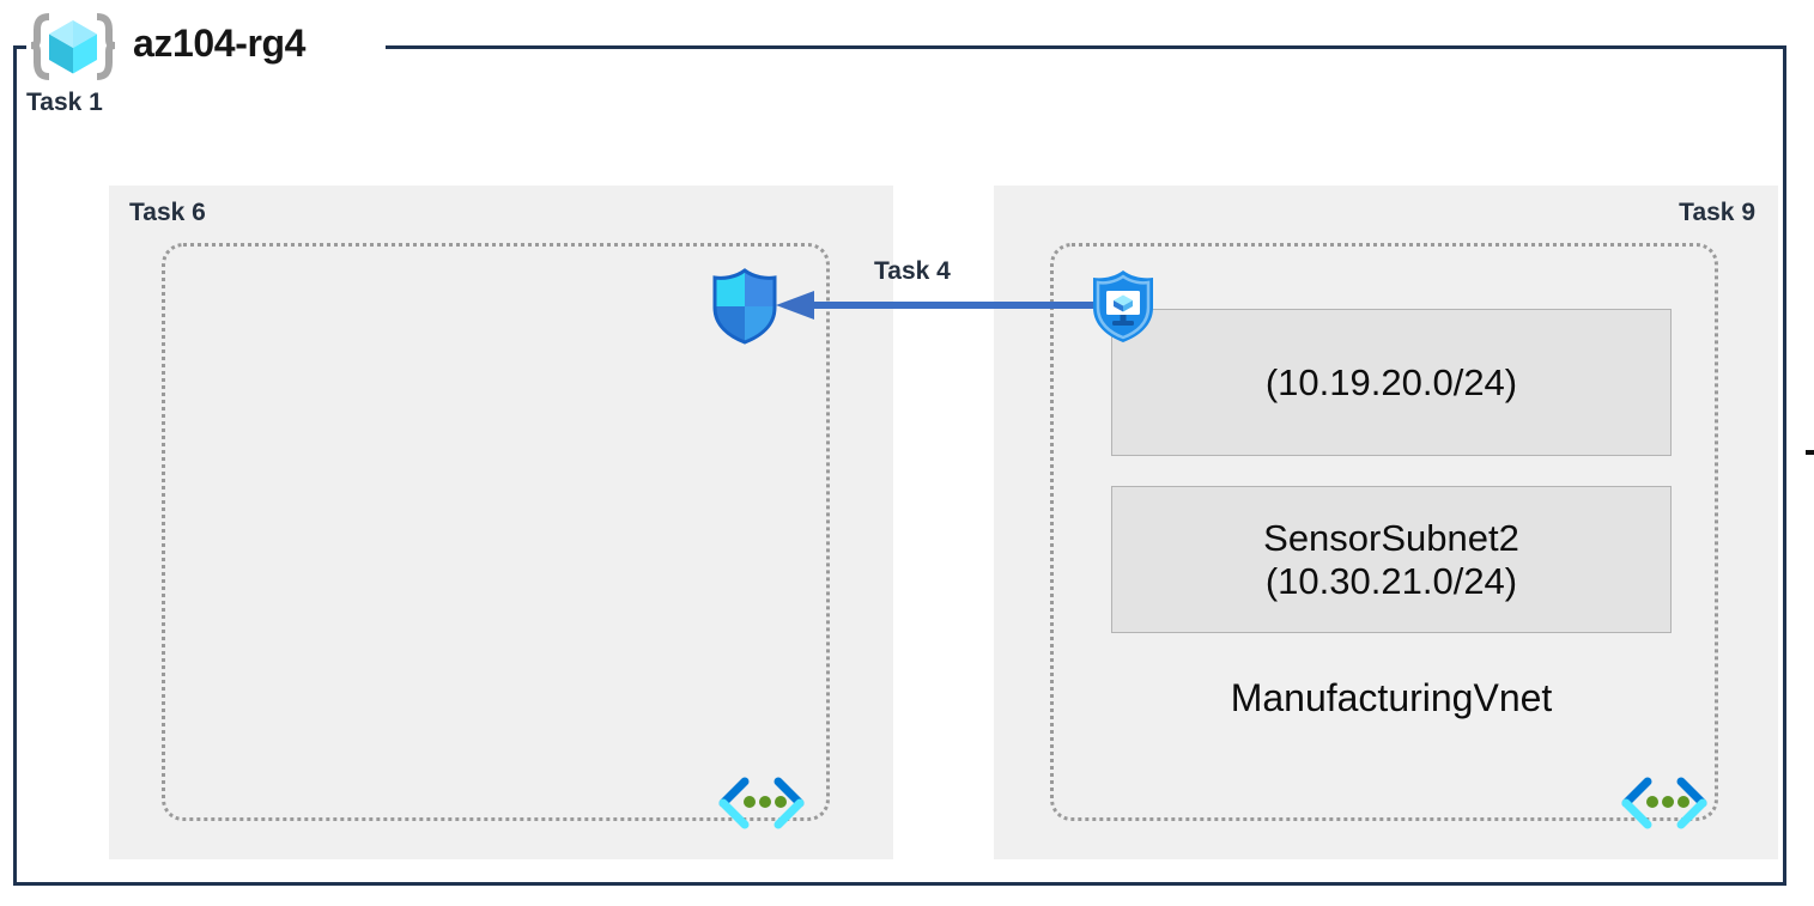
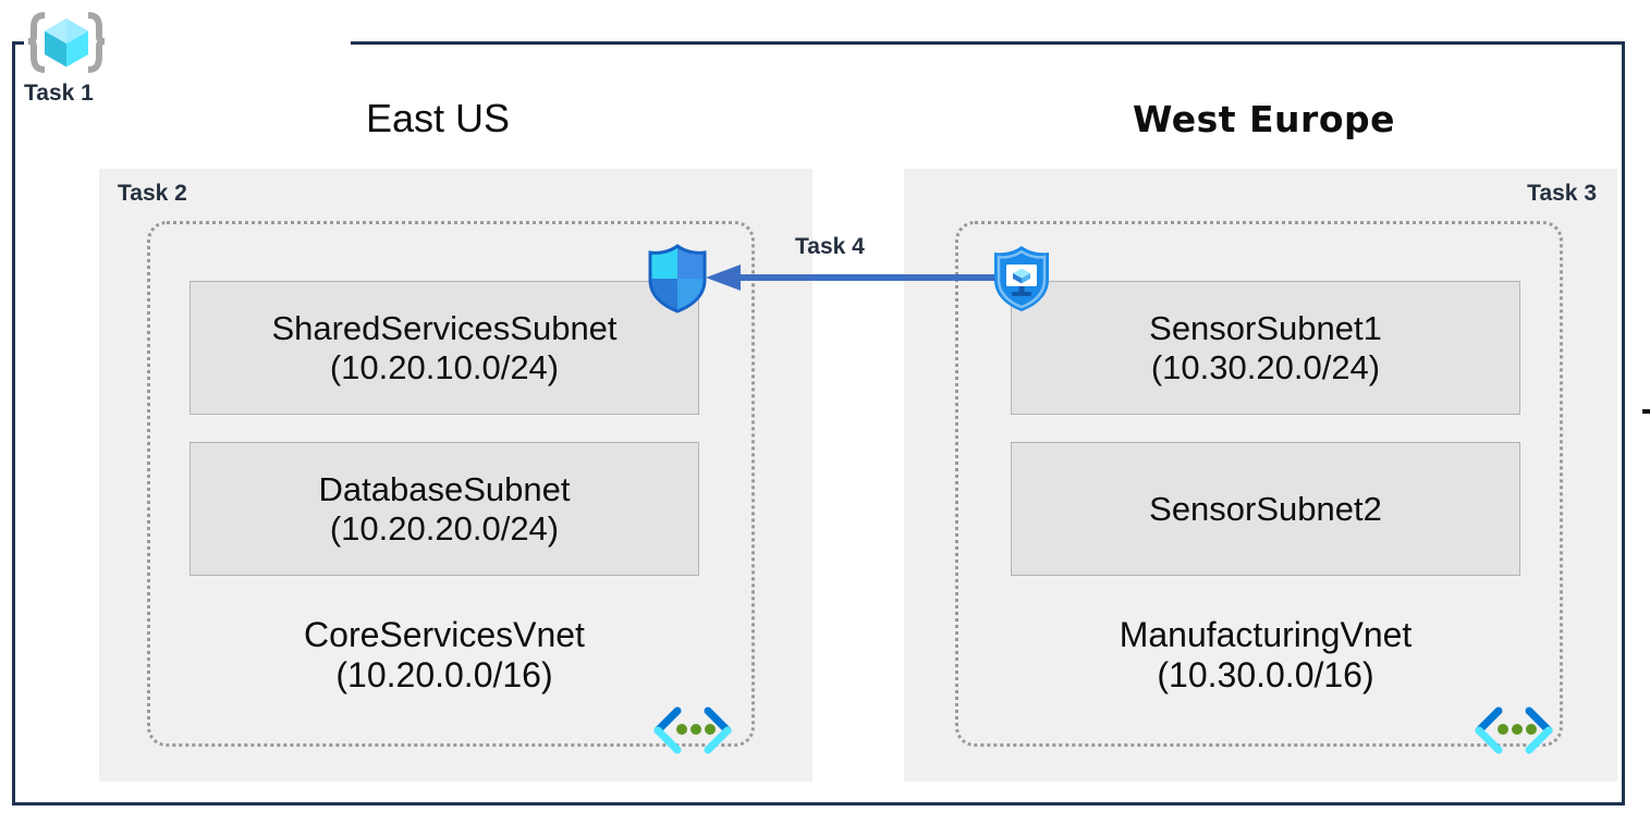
- az104-rg4
  Task 1
+ East US
+ West Europe
- Task 6
+ Task 2
+ SharedServicesSubnet
+ (10.20.10.0/24)
+ DatabaseSubnet
+ (10.20.20.0/24)
+ CoreServicesVnet
+ (10.20.0.0/16)
- Task 9
+ Task 3
+ SensorSubnet1
- (10.19.20.0/24)
+ (10.30.20.0/24)
  SensorSubnet2
- (10.30.21.0/24)
  ManufacturingVnet
+ (10.30.0.0/16)
  Task 4
